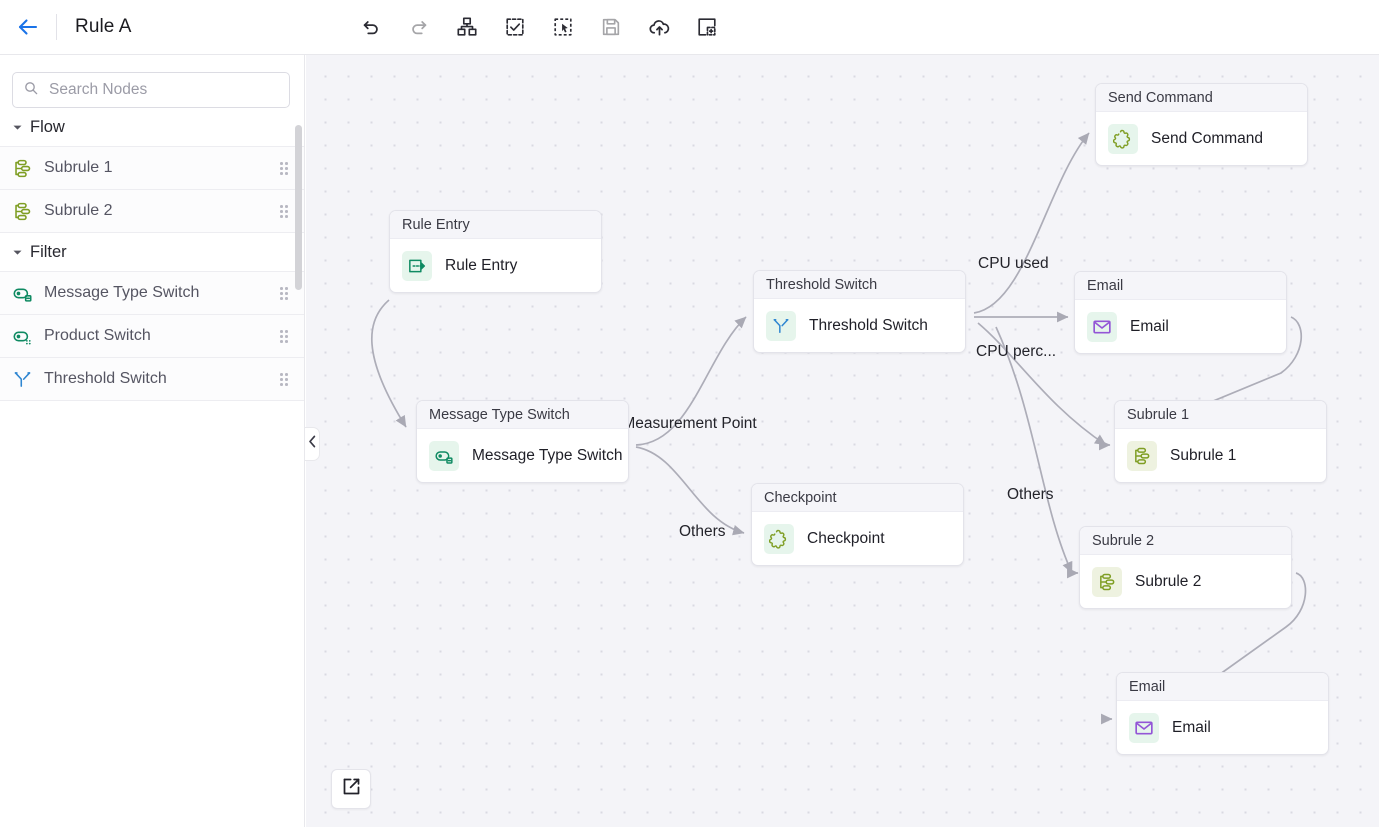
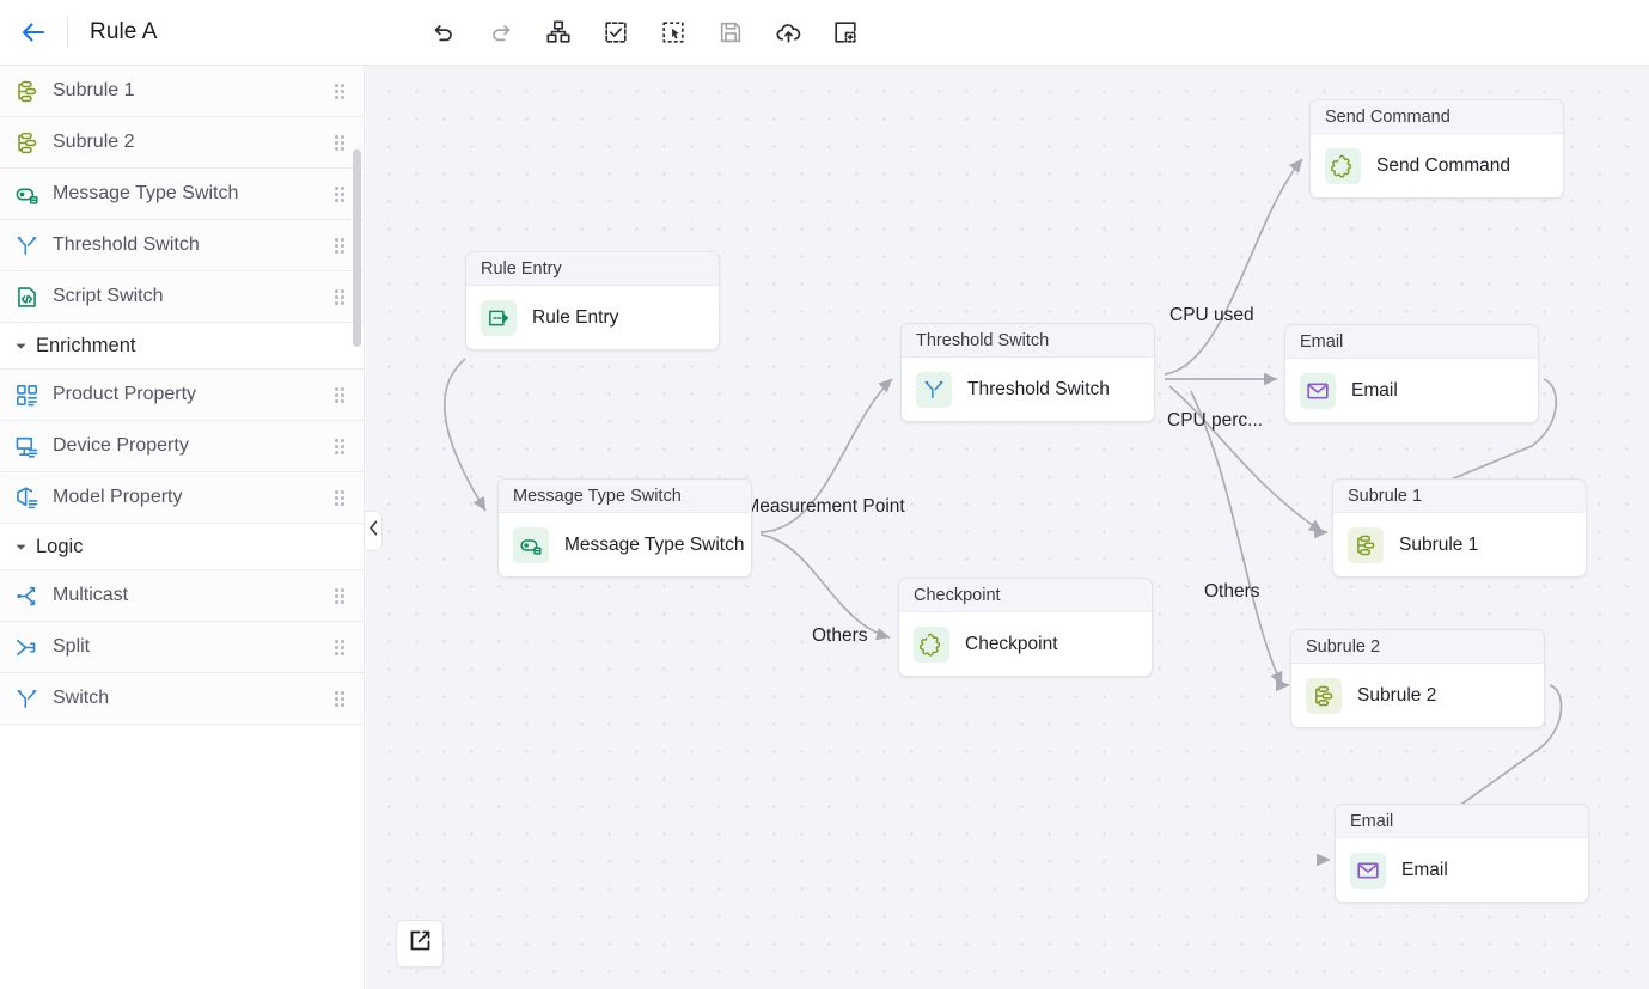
  Rule A
- Search Nodes
- Flow
  Subrule 1
  Subrule 2
- Filter
  Message Type Switch
- Product Switch
  Threshold Switch
+ Script Switch
+ Enrichment
+ Product Property
+ Device Property
+ Model Property
+ Logic
+ Multicast
+ Split
+ Switch
  CPU used
  CPU perc...
  easurement Point
  Others
  Others
  Rule Entry
  Rule Entry
  Message Type Switch
  Message Type Switch
  Threshold Switch
  Threshold Switch
  Checkpoint
  Checkpoint
  Send Command
  Send Command
  Email
  Email
  Subrule 1
  Subrule 1
  Subrule 2
  Subrule 2
  Email
  Email
